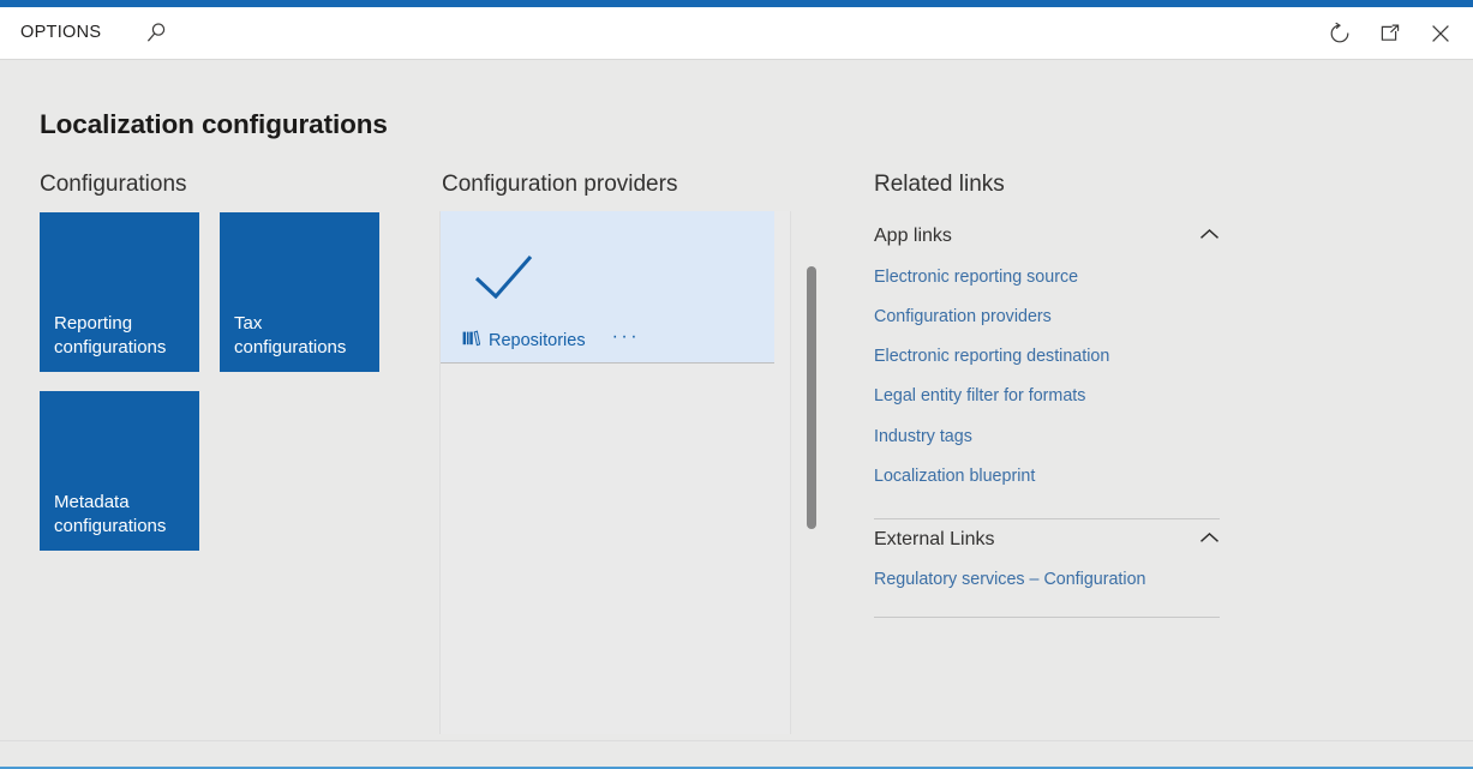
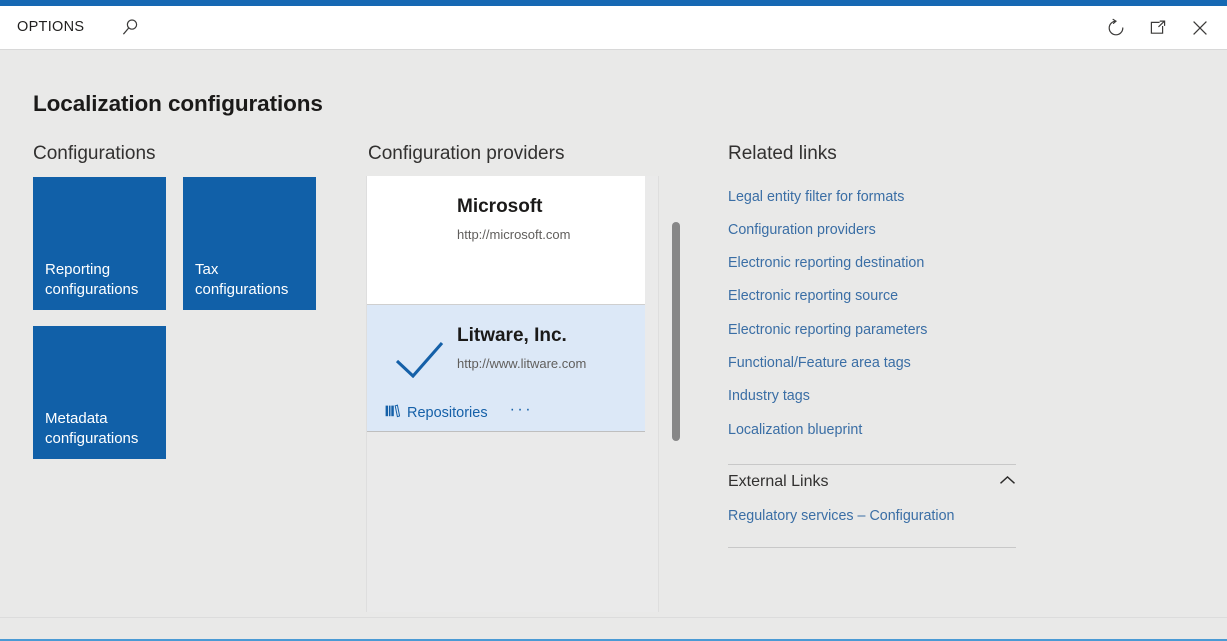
  OPTIONS
  Localization configurations
  Configurations
  Reporting
  configurations
  Tax
  configurations
  Metadata
  configurations
  Configuration providers
+ Microsoft
+ http://microsoft.com
+ Litware, Inc.
+ http://www.litware.com
  Repositories
  ···
  Related links
- App links
- Electronic reporting source
+ Legal entity filter for formats
  Configuration providers
  Electronic reporting destination
- Legal entity filter for formats
+ Electronic reporting source
+ Electronic reporting parameters
+ Functional/Feature area tags
  Industry tags
  Localization blueprint
  External Links
  Regulatory services – Configuration
